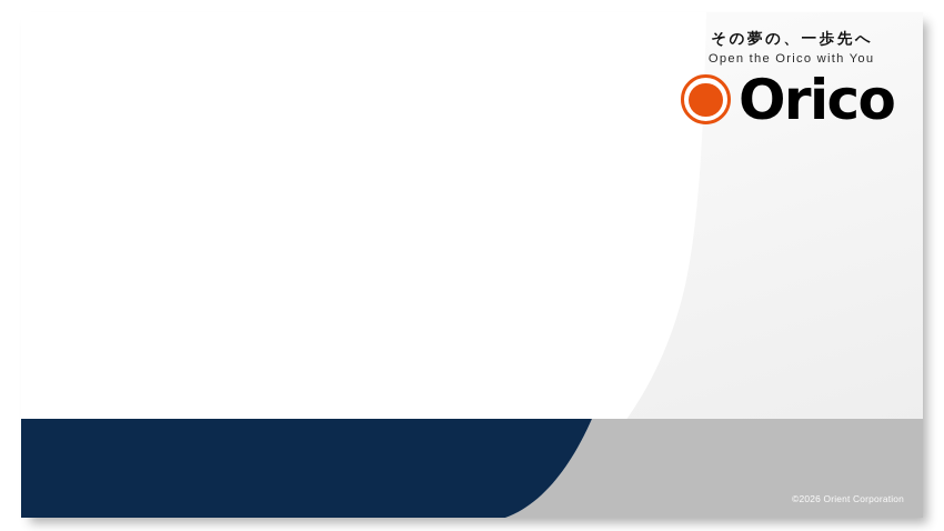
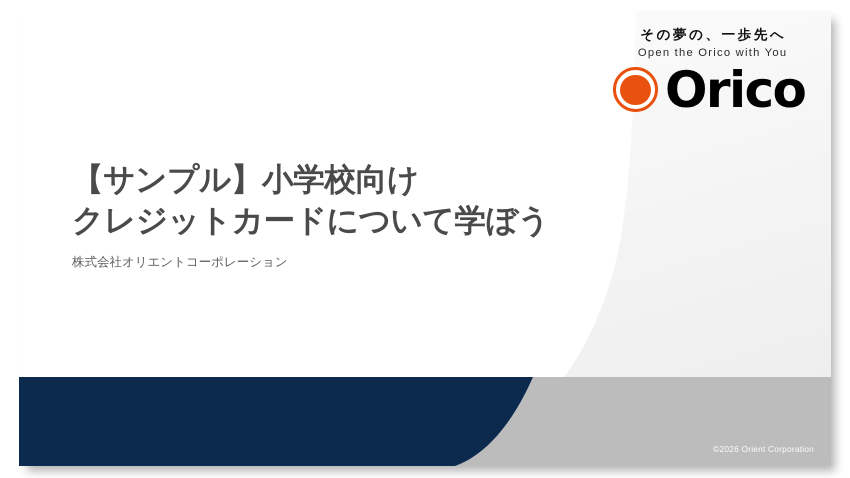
  その夢の、一歩先へ
  Open the Orico with You
  Orico
+ 【サンプル】小学校向け
+ クレジットカードについて学ぼう
+ 株式会社オリエントコーポレーション
  ©2026 Orient Corporation
